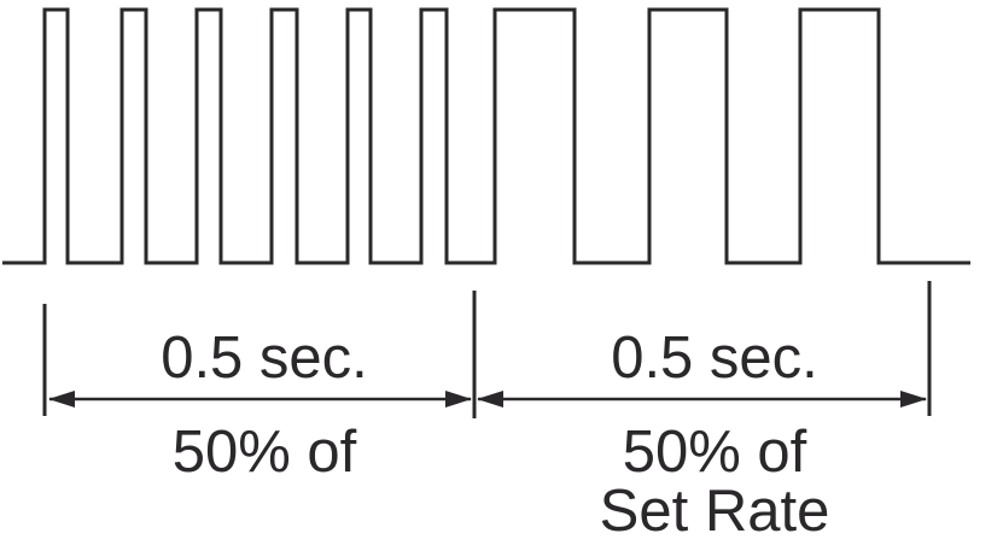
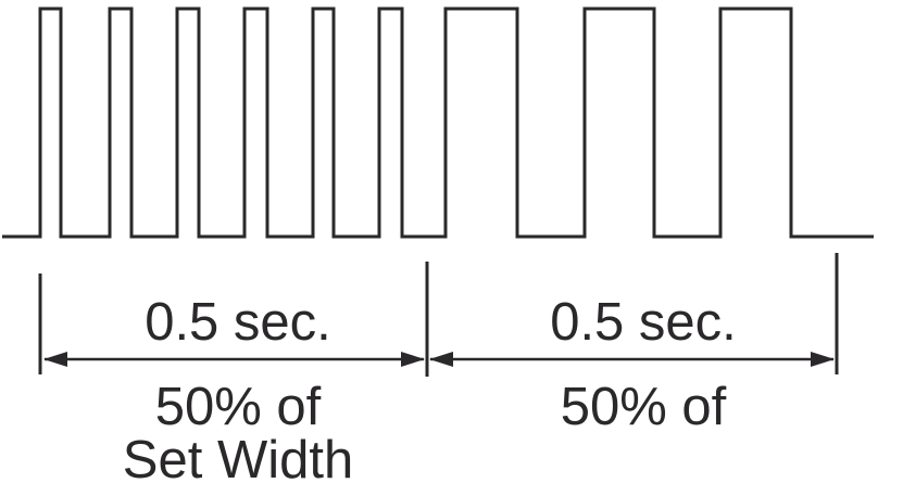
  0.5 sec.
  50% of
+ Set Width
  0.5 sec.
  50% of
- Set Rate
